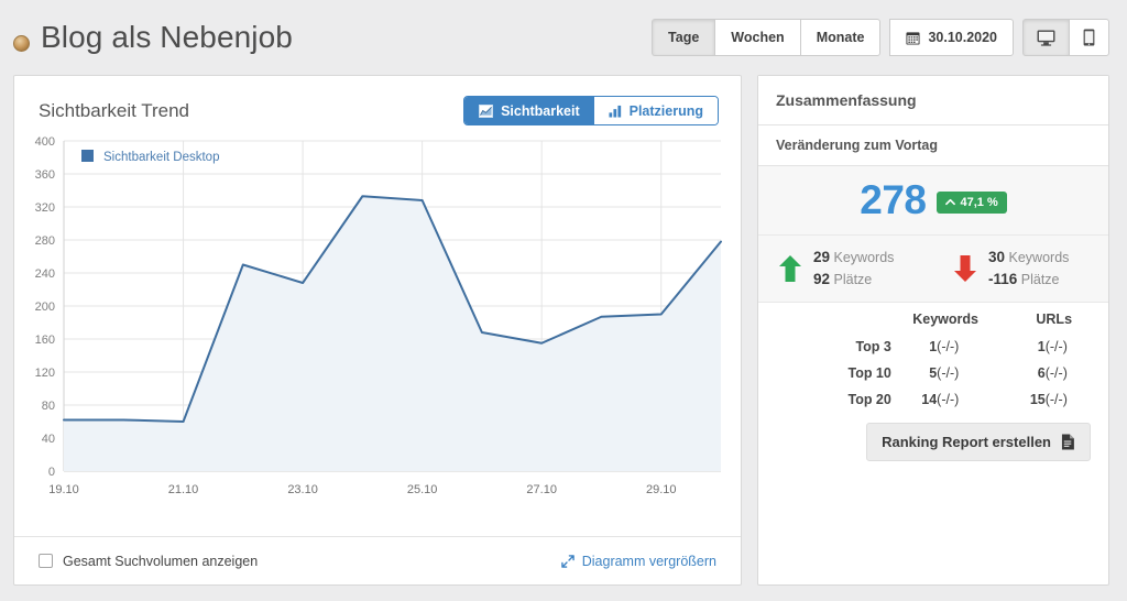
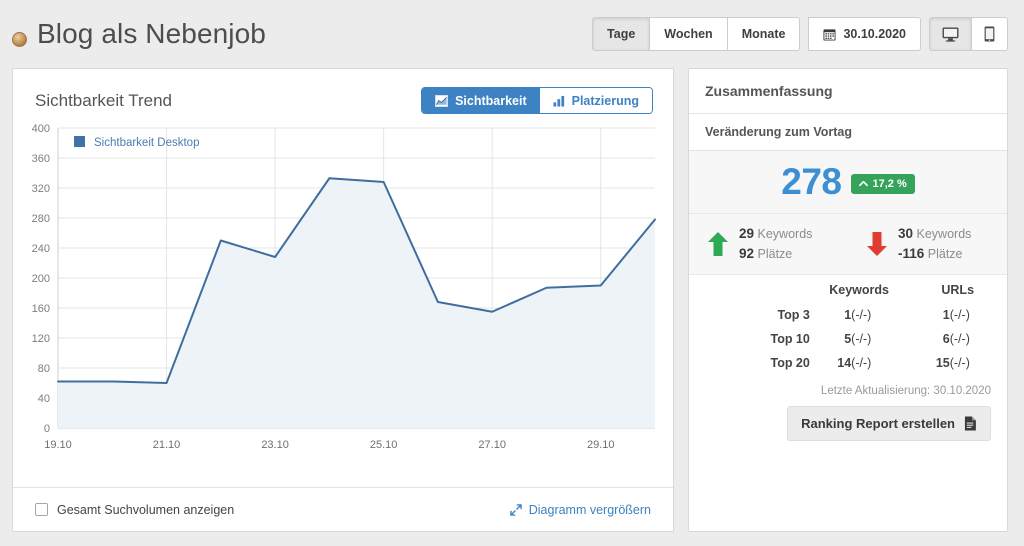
  Blog als Nebenjob
  Tage
  Wochen
  Monate
  30.10.2020
  Sichtbarkeit Trend
  Sichtbarkeit
  Platzierung
  0
  40
  80
  120
  160
  200
  240
  280
  320
  360
  400
  19.10
  21.10
  23.10
  25.10
  27.10
  29.10
  Sichtbarkeit Desktop
  Gesamt Suchvolumen anzeigen
  Diagramm vergrößern
  Zusammenfassung
  Veränderung zum Vortag
  278
- 47,1 %
+ 17,2 %
  29 Keywords
  92 Plätze
  30 Keywords
  -116 Plätze
  	Keywords	URLs
  Top 3	1	(-/-)	1	(-/-)
  Top 10	5	(-/-)	6	(-/-)
  Top 20	14	(-/-)	15	(-/-)
+ Letzte Aktualisierung: 30.10.2020
  Ranking Report erstellen
